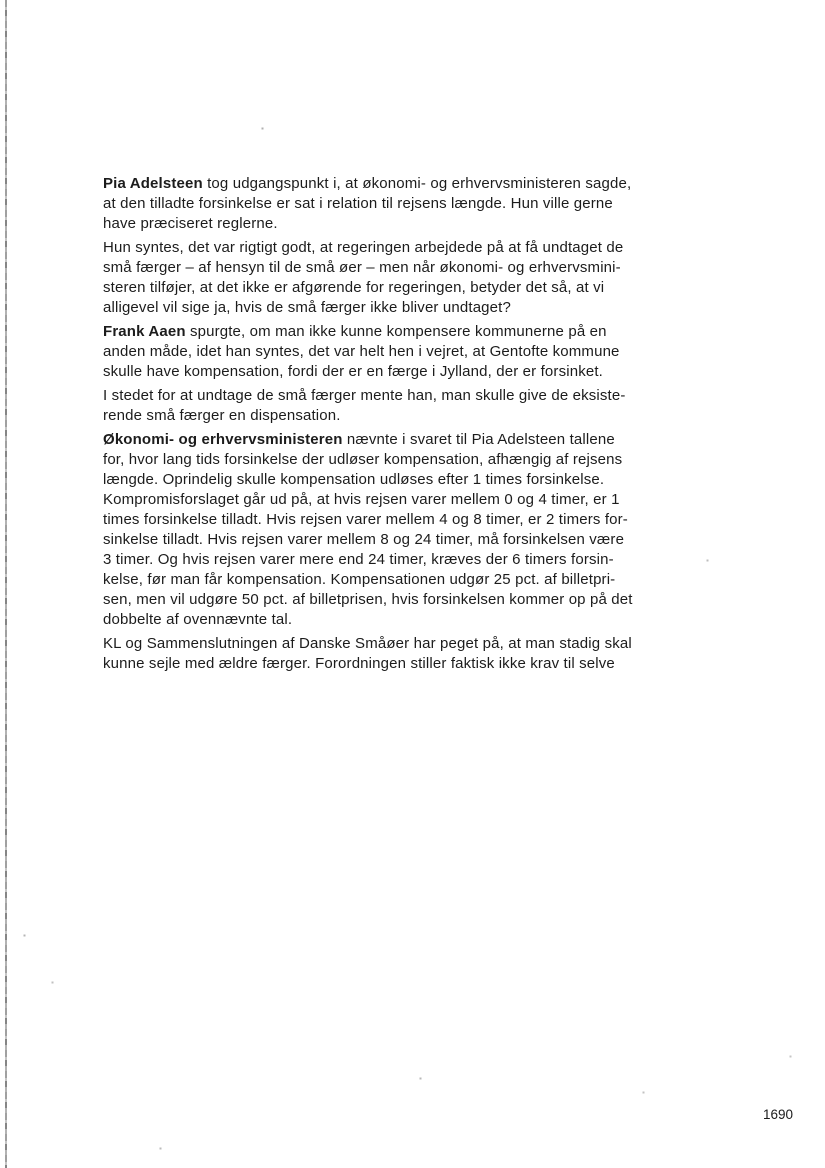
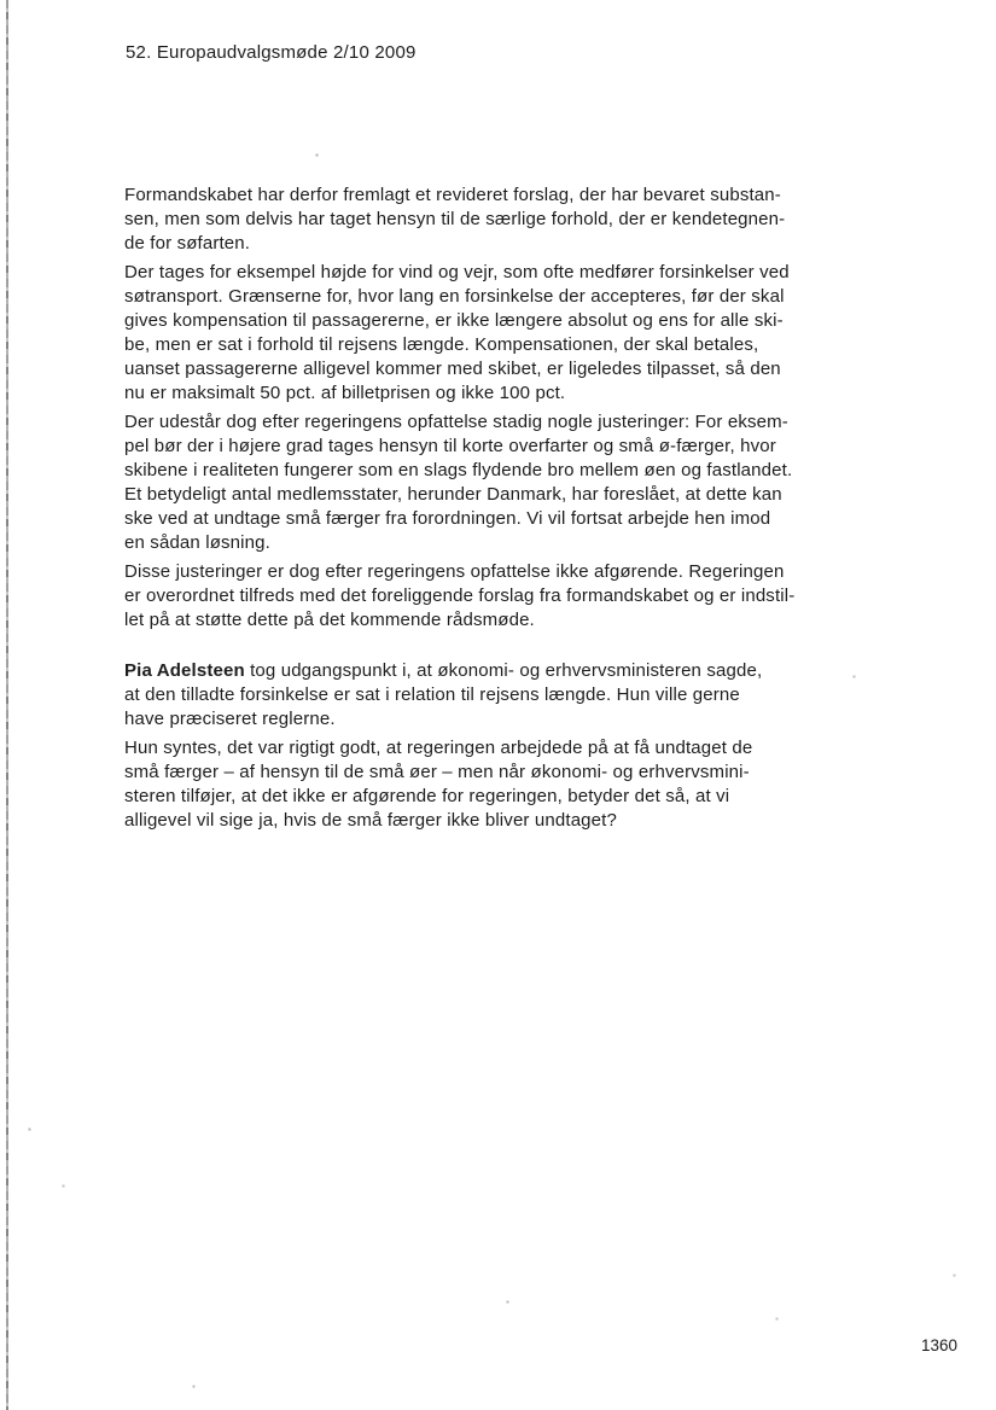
+ 52. Europaudvalgsmøde 2/10 2009
+ Formandskabet har derfor fremlagt et revideret forslag, der har bevaret substan-
+ sen, men som delvis har taget hensyn til de særlige forhold, der er kendetegnen-
+ de for søfarten.
+ Der tages for eksempel højde for vind og vejr, som ofte medfører forsinkelser ved
+ søtransport. Grænserne for, hvor lang en forsinkelse der accepteres, før der skal
+ gives kompensation til passagererne, er ikke længere absolut og ens for alle ski-
+ be, men er sat i forhold til rejsens længde. Kompensationen, der skal betales,
+ uanset passagererne alligevel kommer med skibet, er ligeledes tilpasset, så den
+ nu er maksimalt 50 pct. af billetprisen og ikke 100 pct.
+ Der udestår dog efter regeringens opfattelse stadig nogle justeringer: For eksem-
+ pel bør der i højere grad tages hensyn til korte overfarter og små ø-færger, hvor
+ skibene i realiteten fungerer som en slags flydende bro mellem øen og fastlandet.
+ Et betydeligt antal medlemsstater, herunder Danmark, har foreslået, at dette kan
+ ske ved at undtage små færger fra forordningen. Vi vil fortsat arbejde hen imod
+ en sådan løsning.
+ Disse justeringer er dog efter regeringens opfattelse ikke afgørende. Regeringen
+ er overordnet tilfreds med det foreliggende forslag fra formandskabet og er indstil-
+ let på at støtte dette på det kommende rådsmøde.
  Pia Adelsteen tog udgangspunkt i, at økonomi- og erhvervsministeren sagde,
  at den tilladte forsinkelse er sat i relation til rejsens længde. Hun ville gerne
  have præciseret reglerne.
  Hun syntes, det var rigtigt godt, at regeringen arbejdede på at få undtaget de
  små færger – af hensyn til de små øer – men når økonomi- og erhvervsmini-
  steren tilføjer, at det ikke er afgørende for regeringen, betyder det så, at vi
  alligevel vil sige ja, hvis de små færger ikke bliver undtaget?
- Frank Aaen spurgte, om man ikke kunne kompensere kommunerne på en
- anden måde, idet han syntes, det var helt hen i vejret, at Gentofte kommune
- skulle have kompensation, fordi der er en færge i Jylland, der er forsinket.
- I stedet for at undtage de små færger mente han, man skulle give de eksiste-
- rende små færger en dispensation.
- Økonomi- og erhvervsministeren nævnte i svaret til Pia Adelsteen tallene
- for, hvor lang tids forsinkelse der udløser kompensation, afhængig af rejsens
- længde. Oprindelig skulle kompensation udløses efter 1 times forsinkelse.
- Kompromisforslaget går ud på, at hvis rejsen varer mellem 0 og 4 timer, er 1
- times forsinkelse tilladt. Hvis rejsen varer mellem 4 og 8 timer, er 2 timers for-
- sinkelse tilladt. Hvis rejsen varer mellem 8 og 24 timer, må forsinkelsen være
- 3 timer. Og hvis rejsen varer mere end 24 timer, kræves der 6 timers forsin-
- kelse, før man får kompensation. Kompensationen udgør 25 pct. af billetpri-
- sen, men vil udgøre 50 pct. af billetprisen, hvis forsinkelsen kommer op på det
- dobbelte af ovennævnte tal.
- KL og Sammenslutningen af Danske Småøer har peget på, at man stadig skal
- kunne sejle med ældre færger. Forordningen stiller faktisk ikke krav til selve
- 1690
+ 1360
